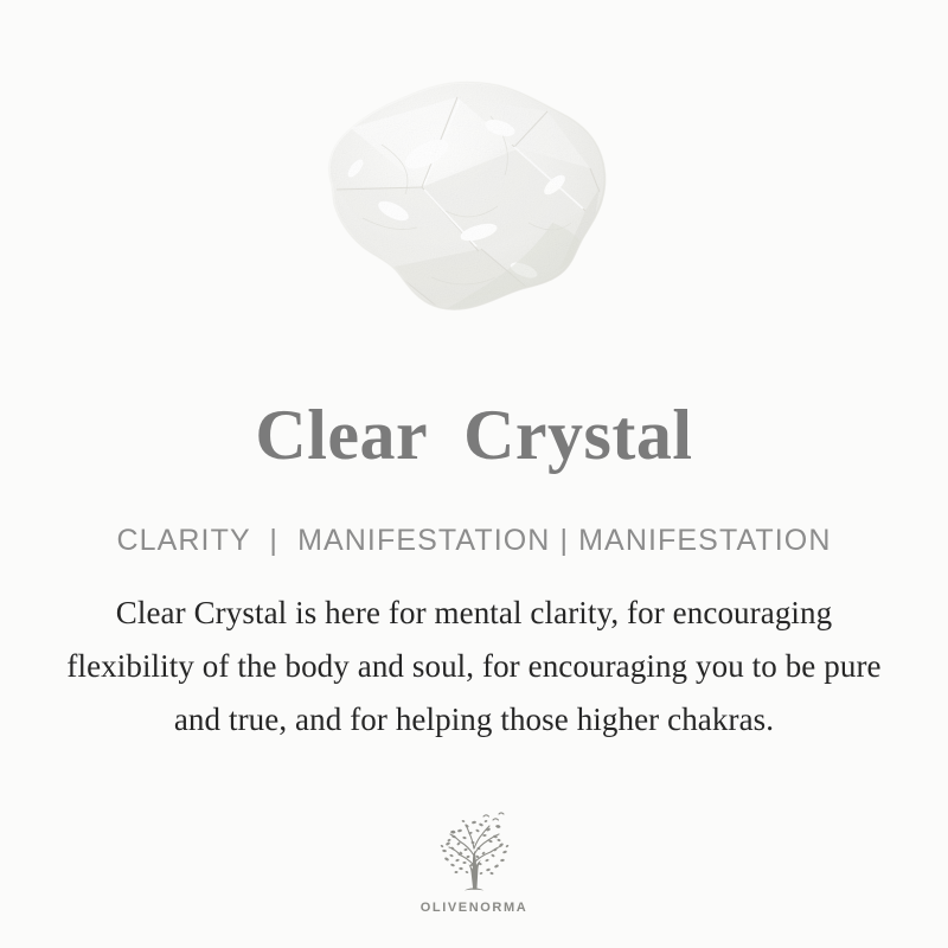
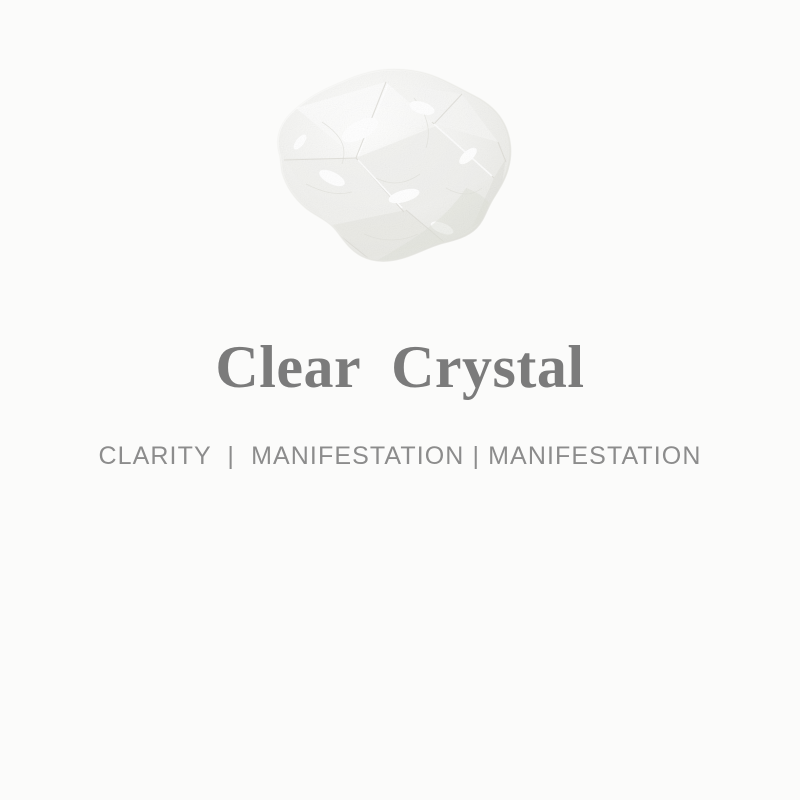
  Clear Crystal
  CLARITY | MANIFESTATION | MANIFESTATION
- Clear Crystal is here for mental clarity, for encouraging flexibility of the body and soul, for encouraging you to be pure and true, and for helping those higher chakras.
- OLIVENORMA
